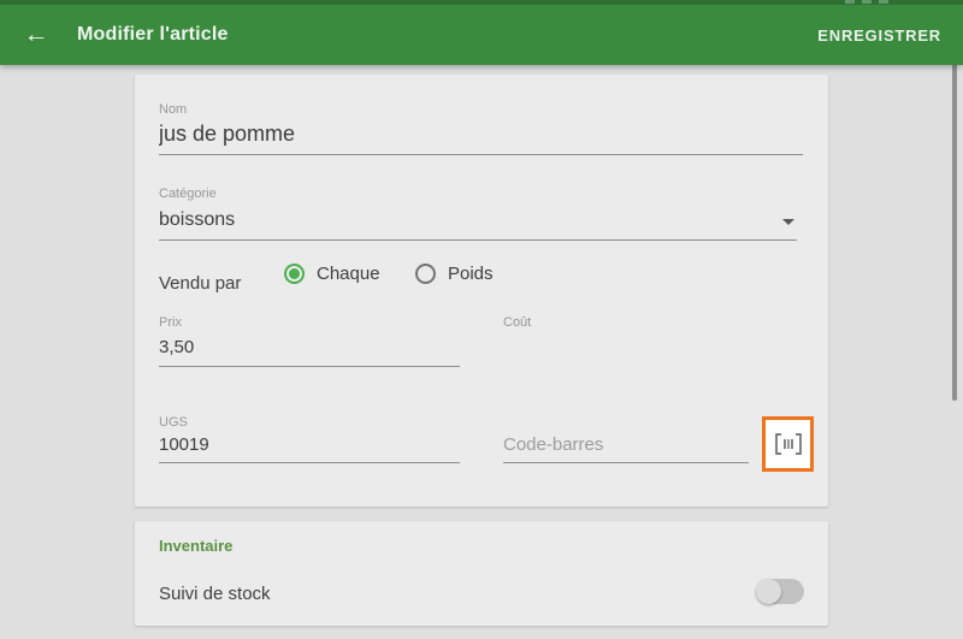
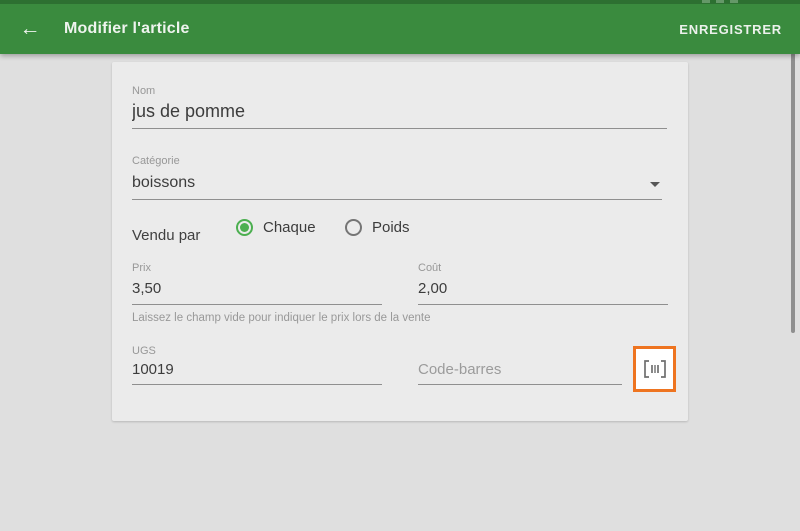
  ←
  Modifier l'article
  ENREGISTRER
  Nom
  jus de pomme
  Catégorie
  boissons
  Vendu par
  Chaque
  Poids
  Prix
  3,50
  Coût
+ 2,00
+ Laissez le champ vide pour indiquer le prix lors de la vente
  UGS
  10019
  Code-barres
- Inventaire
- Suivi de stock
